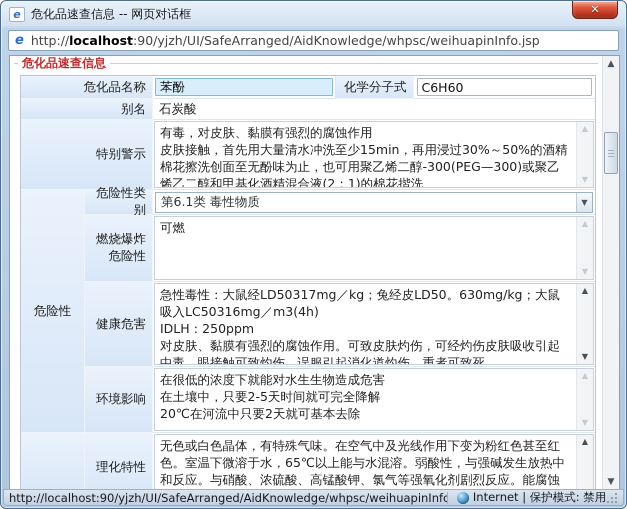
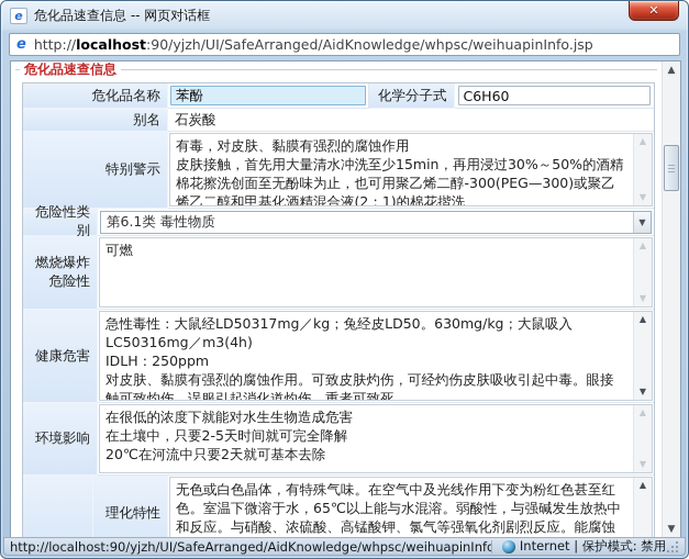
  e
  危化品速查信息 -- 网页对话框
  ✕
  e
  http://localhost:90/yjzh/UI/SafeArranged/AidKnowledge/whpsc/weihuapinInfo.jsp
  危化品速查信息
  危化品名称
  苯酚
  化学分子式
  C6H60
  别名
  石炭酸
  特别警示
  有毒，对皮肤、黏膜有强烈的腐蚀作用
  皮肤接触，首先用大量清水冲洗至少15min，再用浸过30%～50%的酒精棉花擦洗创面至无酚味为止，也可用聚乙烯二醇-300(PEG—300)或聚乙烯乙二醇和甲基化酒精混合液(2：1)的棉花揩洗
  ▲
  ▼
- 危险性
  危险性类别
  第6.1类 毒性物质
  ▼
  燃烧爆炸危险性
  可燃
  ▲
  ▼
  健康危害
  急性毒性：大鼠经LD50317mg／kg；兔经皮LD50。630mg/kg；大鼠吸入LC50316mg／m3(4h)
  IDLH：250ppm
  对皮肤、黏膜有强烈的腐蚀作用。可致皮肤灼伤，可经灼伤皮肤吸收引起中毒。眼接触可致灼伤。误服引起消化道灼伤，重者可致死
  ▲
  ▼
  环境影响
  在很低的浓度下就能对水生生物造成危害
  在土壤中，只要2-5天时间就可完全降解
  20℃在河流中只要2天就可基本去除
  ▲
  ▼
  理化特性
  无色或白色晶体，有特殊气味。在空气中及光线作用下变为粉红色甚至红色。室温下微溶于水，65℃以上能与水混溶。弱酸性，与强碱发生放热中和反应。与硝酸、浓硫酸、高锰酸钾、氯气等强氧化剂剧烈反应。能腐蚀
  ▲
  ▲
  ▼
  http://localhost:90/yjzh/UI/SafeArranged/AidKnowledge/whpsc/weihuapinInf
  Internet | 保护模式: 禁用
